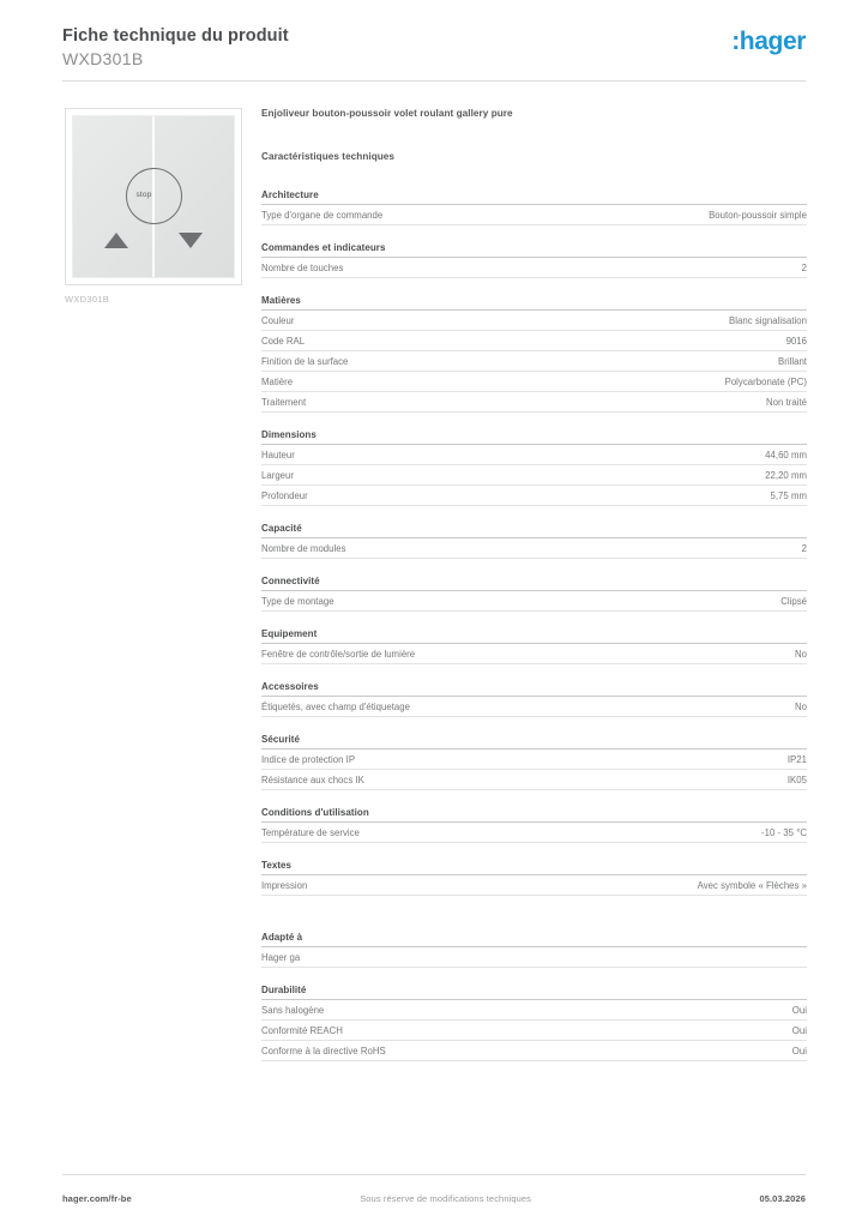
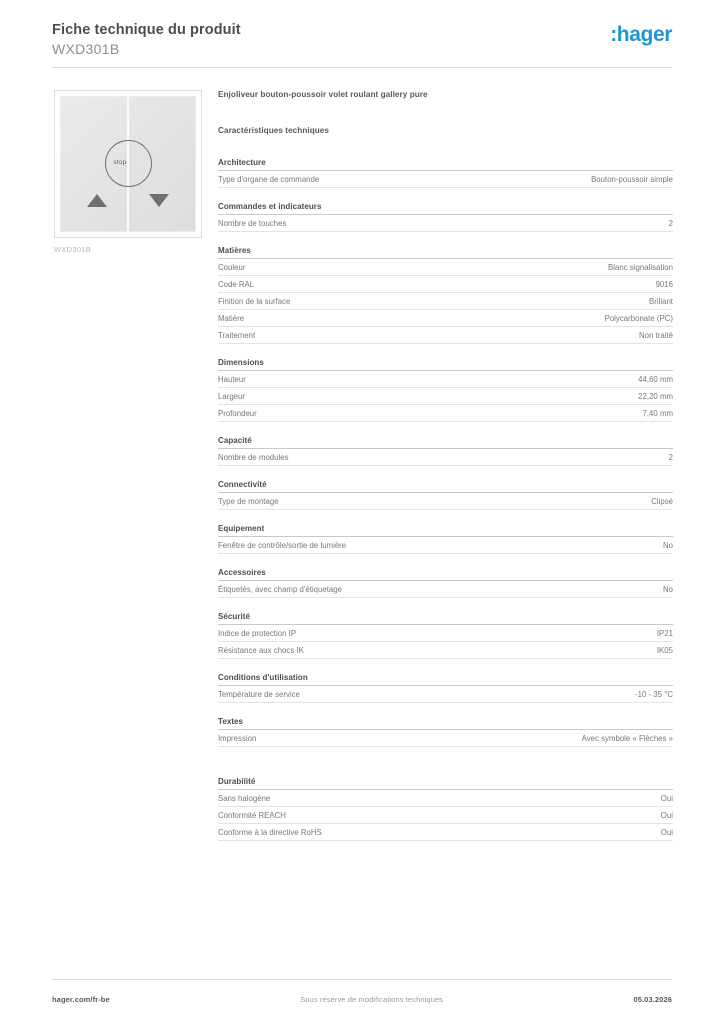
  Fiche technique du produit
  WXD301B
  :hager
  WXD301B
  Enjoliveur bouton-poussoir volet roulant gallery pure
  Caractéristiques techniques
  Architecture
  Type d'organe de commande
  Bouton-poussoir simple
  Commandes et indicateurs
  Nombre de touches
  2
  Matières
  Couleur
  Blanc signalisation
  Code RAL
  9016
  Finition de la surface
  Brillant
  Matière
  Polycarbonate (PC)
  Traitement
  Non traité
  Dimensions
  Hauteur
  44,60 mm
  Largeur
  22,20 mm
  Profondeur
- 5,75 mm
+ 7,40 mm
  Capacité
  Nombre de modules
  2
  Connectivité
  Type de montage
  Clipsé
  Equipement
  Fenêtre de contrôle/sortie de lumière
  No
  Accessoires
  Étiquetés, avec champ d'étiquetage
  No
  Sécurité
  Indice de protection IP
  IP21
  Résistance aux chocs IK
  IK05
  Conditions d'utilisation
  Température de service
  -10 - 35 °C
  Textes
  Impression
  Avec symbole « Flèches »
- Adapté à
- Hager ga
  Durabilité
  Sans halogène
  Oui
  Conformité REACH
  Oui
  Conforme à la directive RoHS
  Oui
  hager.com/fr-be
  Sous réserve de modifications techniques
  05.03.2026
